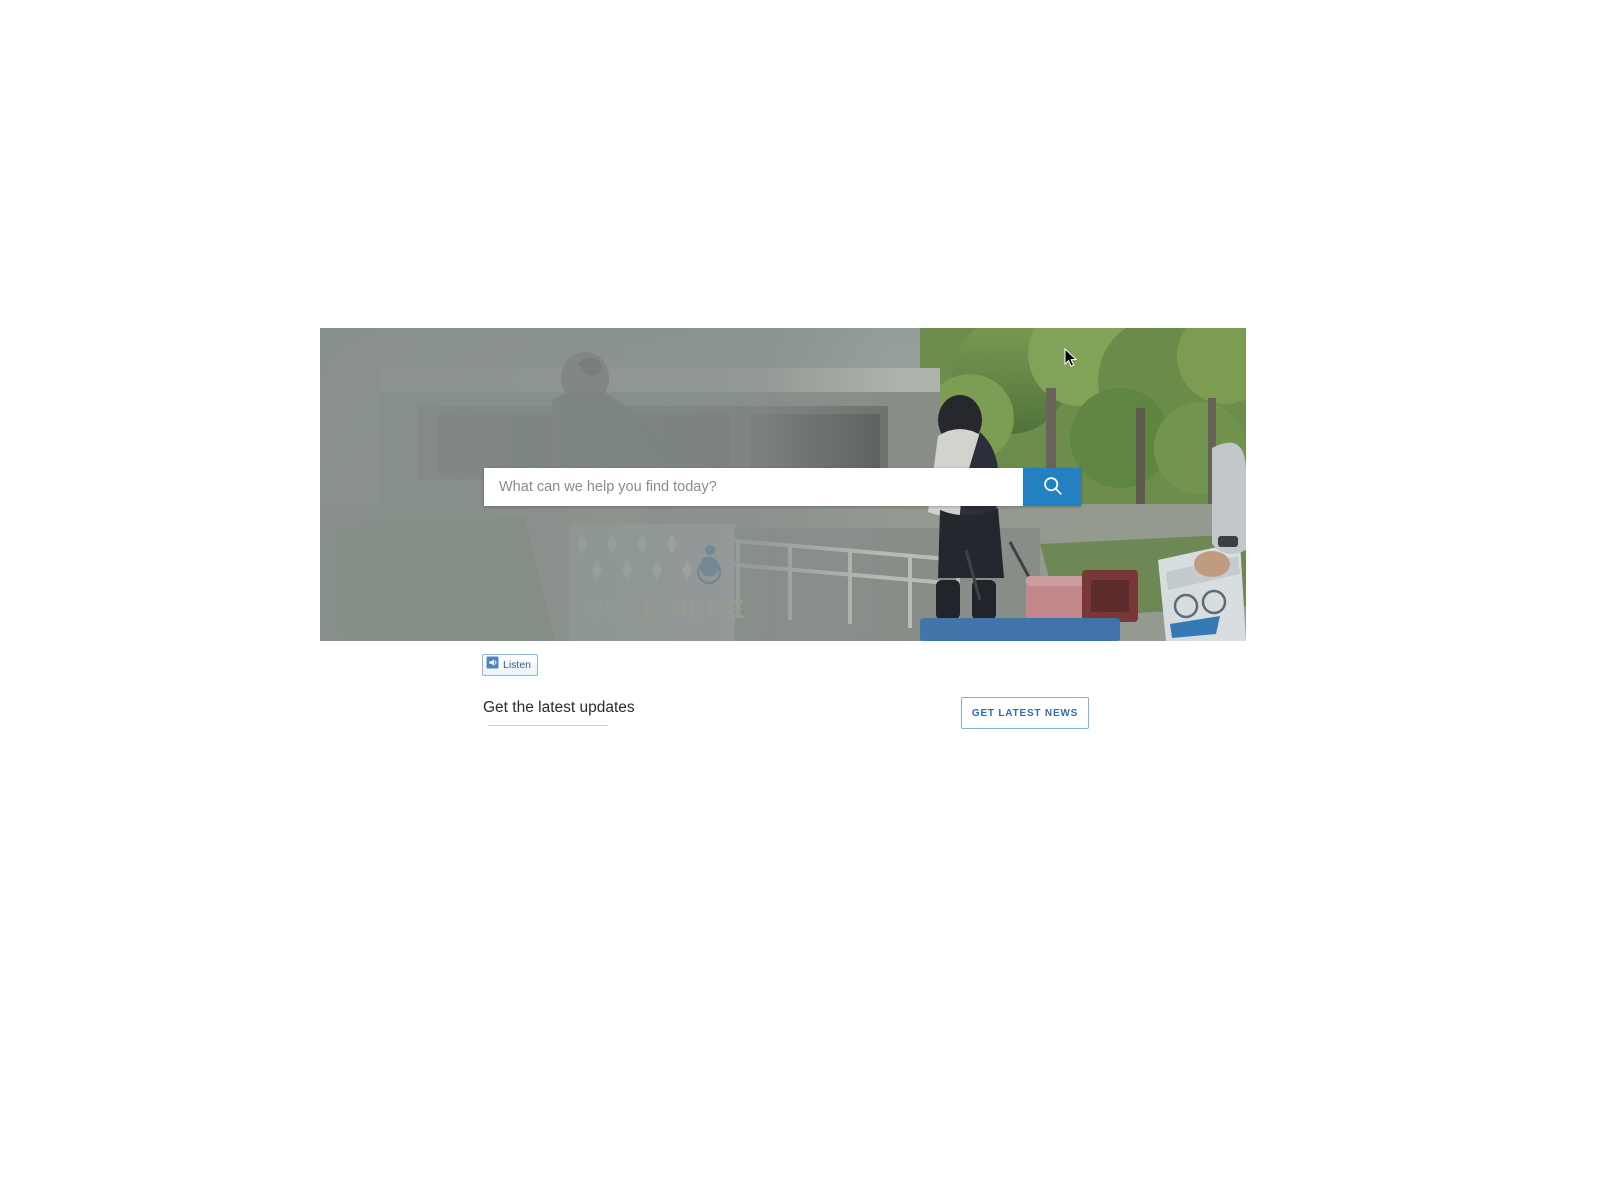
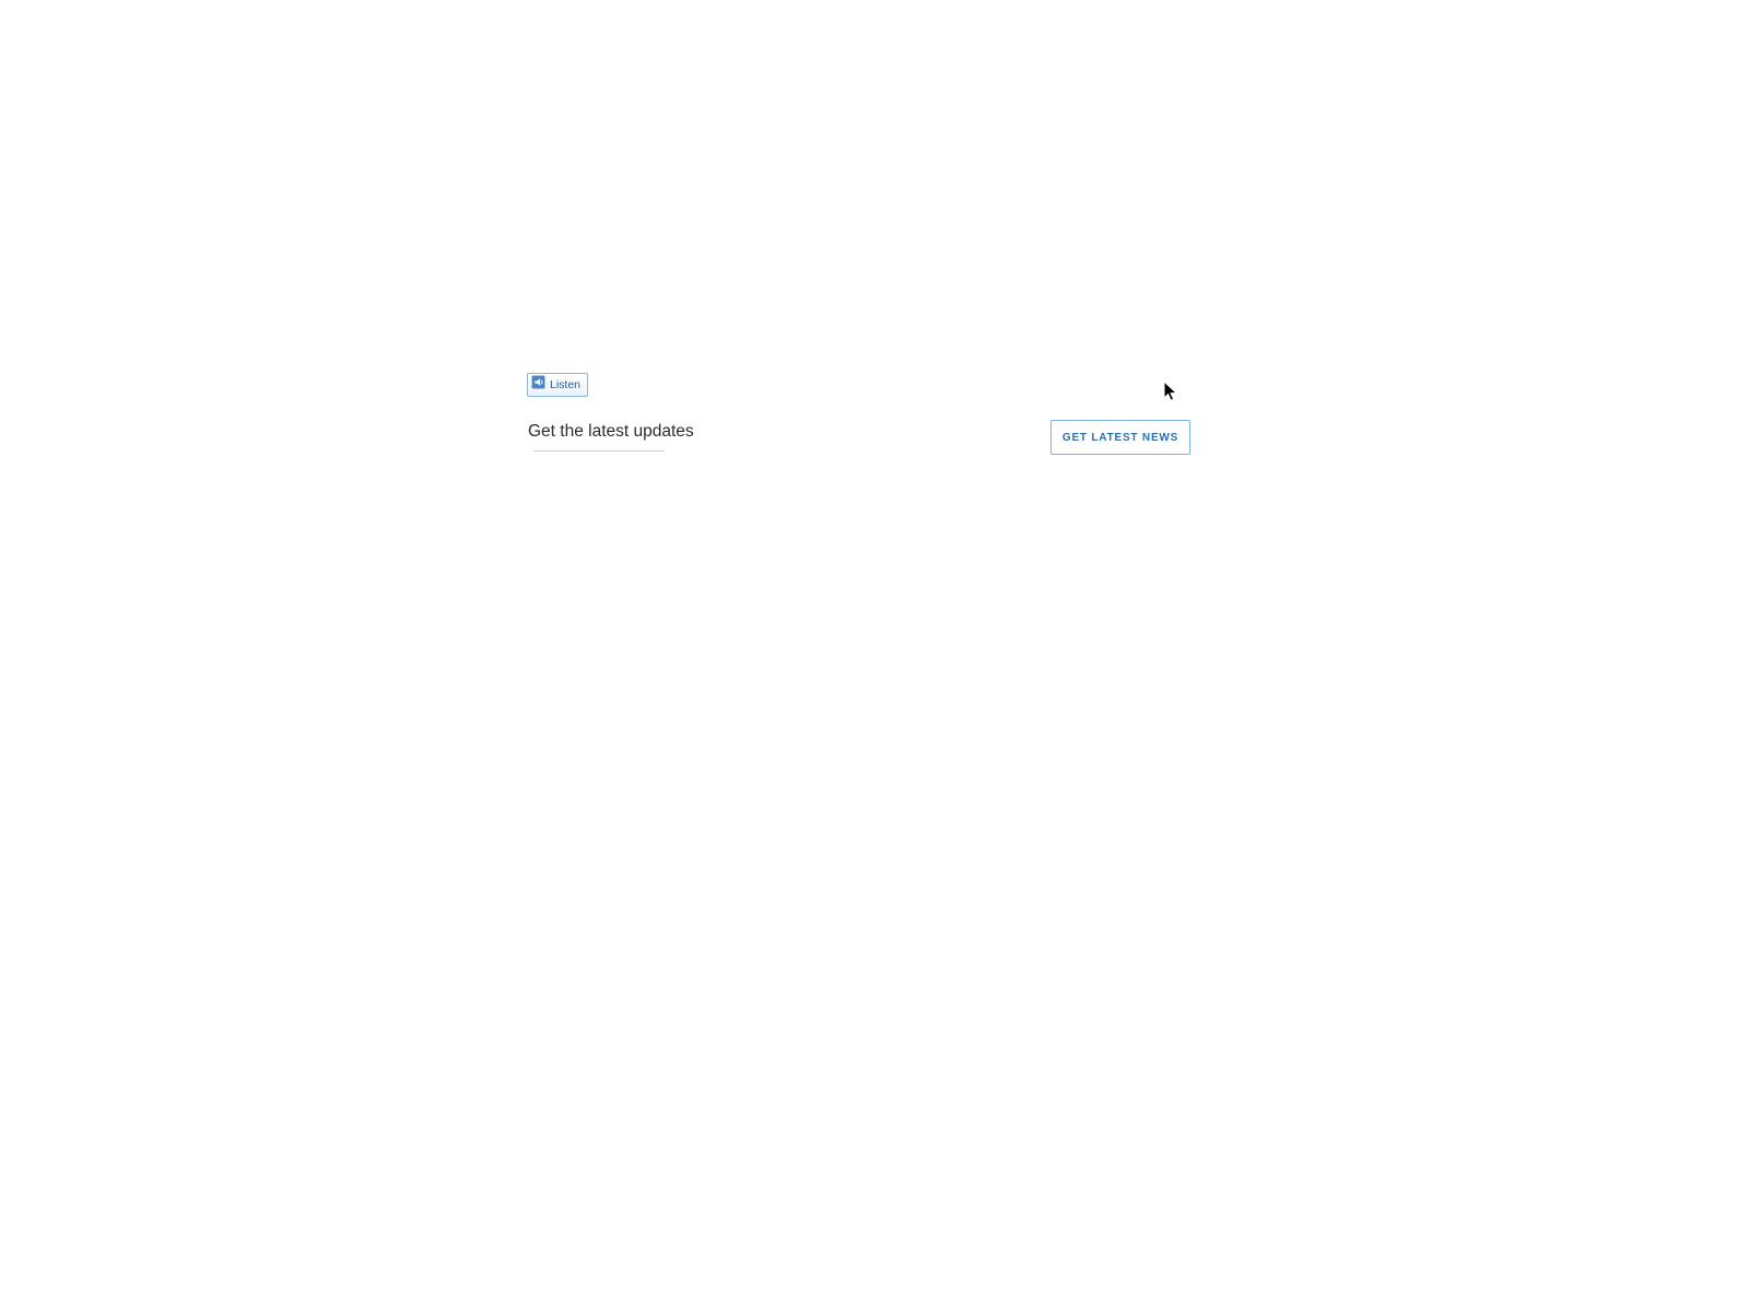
- What can we help you find today?
  Listen
  Get the latest updates
  GET LATEST NEWS
